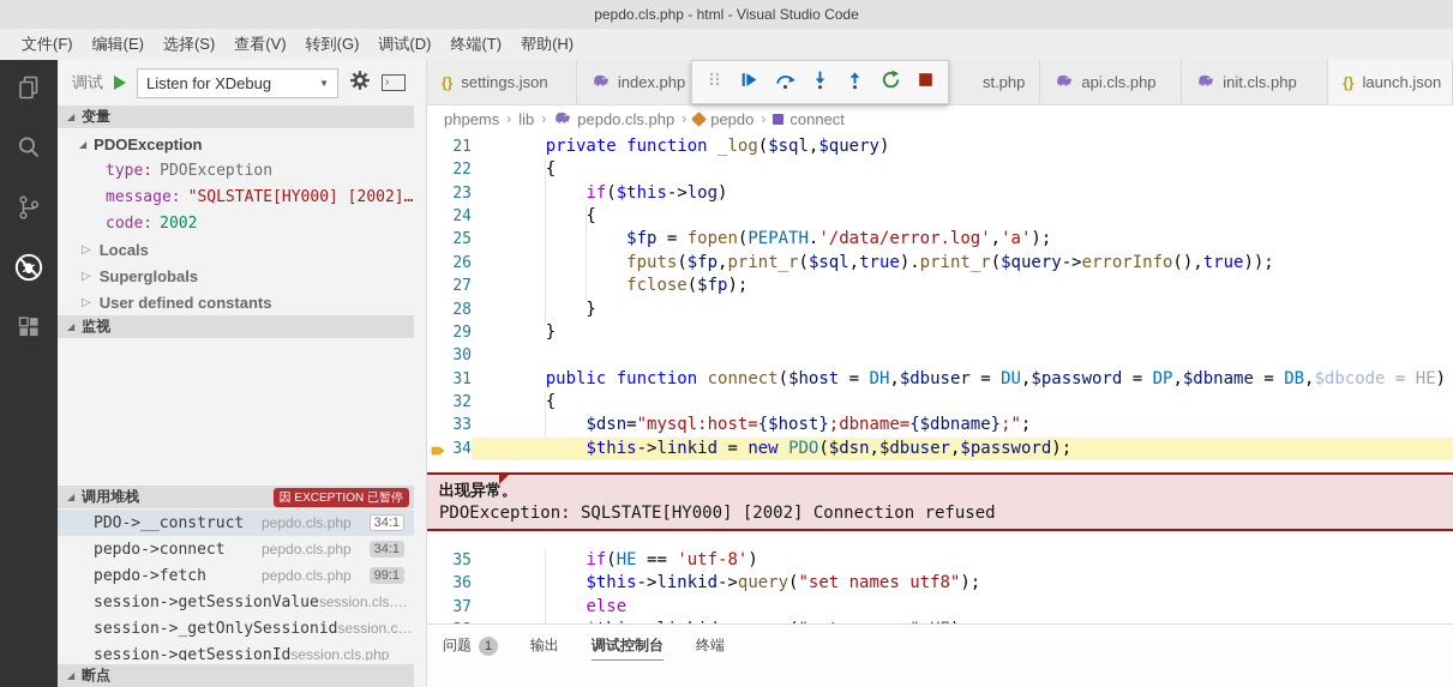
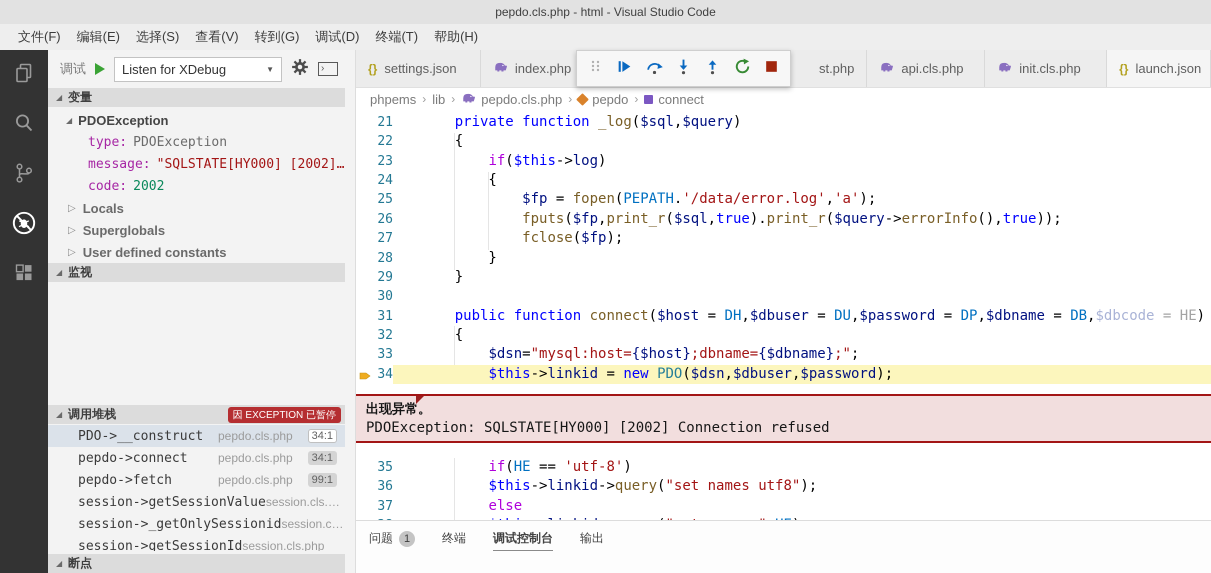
  pepdo.cls.php - html - Visual Studio Code
  文件(F)
  编辑(E)
  选择(S)
  查看(V)
  转到(G)
  调试(D)
  终端(T)
  帮助(H)
  调试
  Listen for XDebug
  ▼
  ›
  ◢
  变量
  ◢
  PDOException
  type:
  PDOException
  message:
  "SQLSTATE[HY000] [2002]…
  code:
  2002
  ▷
  Locals
  ▷
  Superglobals
  ▷
  User defined constants
  ◢
  监视
  ◢
  调用堆栈
  因 EXCEPTION 已暂停
  PDO->__construct
  pepdo.cls.php
  34:1
  pepdo->connect
  pepdo.cls.php
  34:1
  pepdo->fetch
  pepdo.cls.php
  99:1
  session->getSessionValue
  session.cls.php
  session->_getOnlySessionid
  session.cls.
  session->getSessionId
  session.cls.php
  ◢
  断点
  {}
  settings.json
  index.php
  st.php
  api.cls.php
  init.cls.php
  {}
  launch.json
  phpems
  ›
  lib
  ›
  pepdo.cls.php
  ›
  pepdo
  ›
  connect
  21
  private function _log($sql,$query)
  22
  {
  23
  if($this->log)
  24
  {
  25
  $fp = fopen(PEPATH.'/data/error.log','a');
  26
  fputs($fp,print_r($sql,true).print_r($query->errorInfo(),true));
  27
  fclose($fp);
  28
  }
  29
  }
  30
  31
  public function connect($host = DH,$dbuser = DU,$password = DP,$dbname = DB,$dbcode = HE)
  32
  {
  33
  $dsn="mysql:host={$host};dbname={$dbname};";
  34
  $this->linkid = new PDO($dsn,$dbuser,$password);
  出现异常。
  PDOException: SQLSTATE[HY000] [2002] Connection refused
  35
  if(HE == 'utf-8')
  36
  $this->linkid->query("set names utf8");
  37
  else
  问题
  1
- 输出
+ 终端
  调试控制台
- 终端
+ 输出
